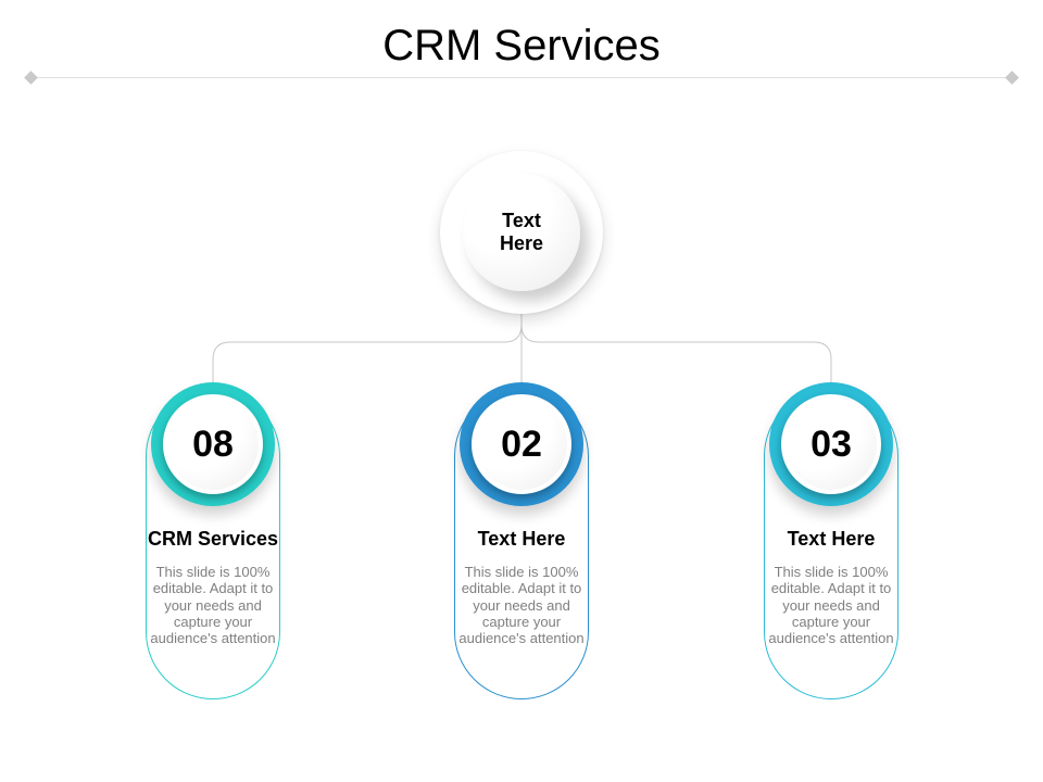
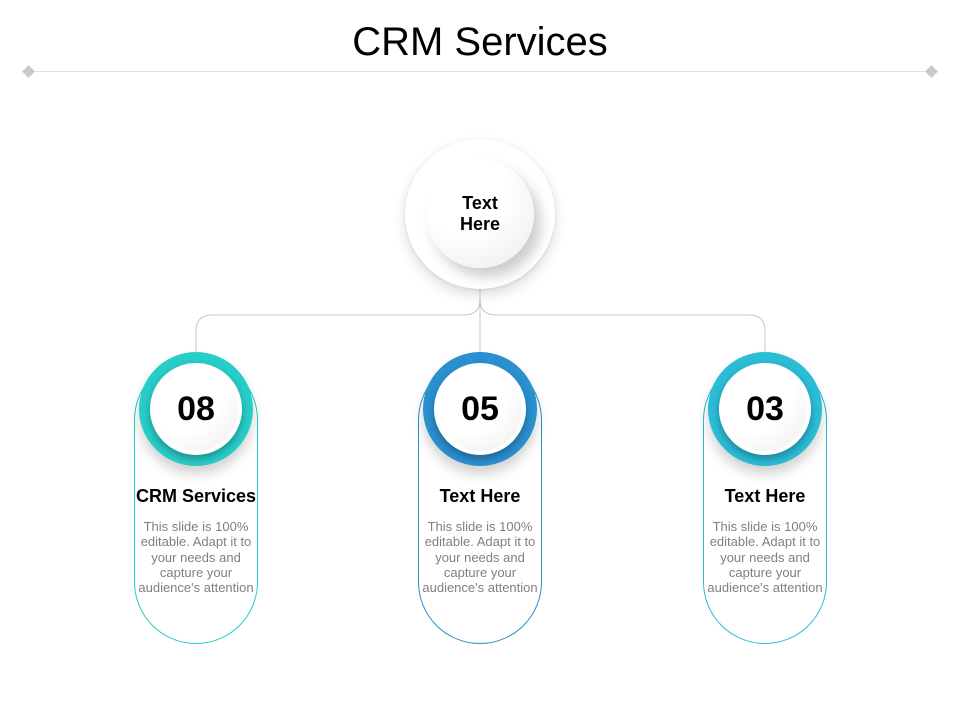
  CRM Services
  Text
  Here
  CRM Services
  This slide is 100%
  editable. Adapt it to
  your needs and
  capture your
  audience's attention
  08
  Text Here
  This slide is 100%
  editable. Adapt it to
  your needs and
  capture your
  audience's attention
- 02
+ 05
  Text Here
  This slide is 100%
  editable. Adapt it to
  your needs and
  capture your
  audience's attention
  03
